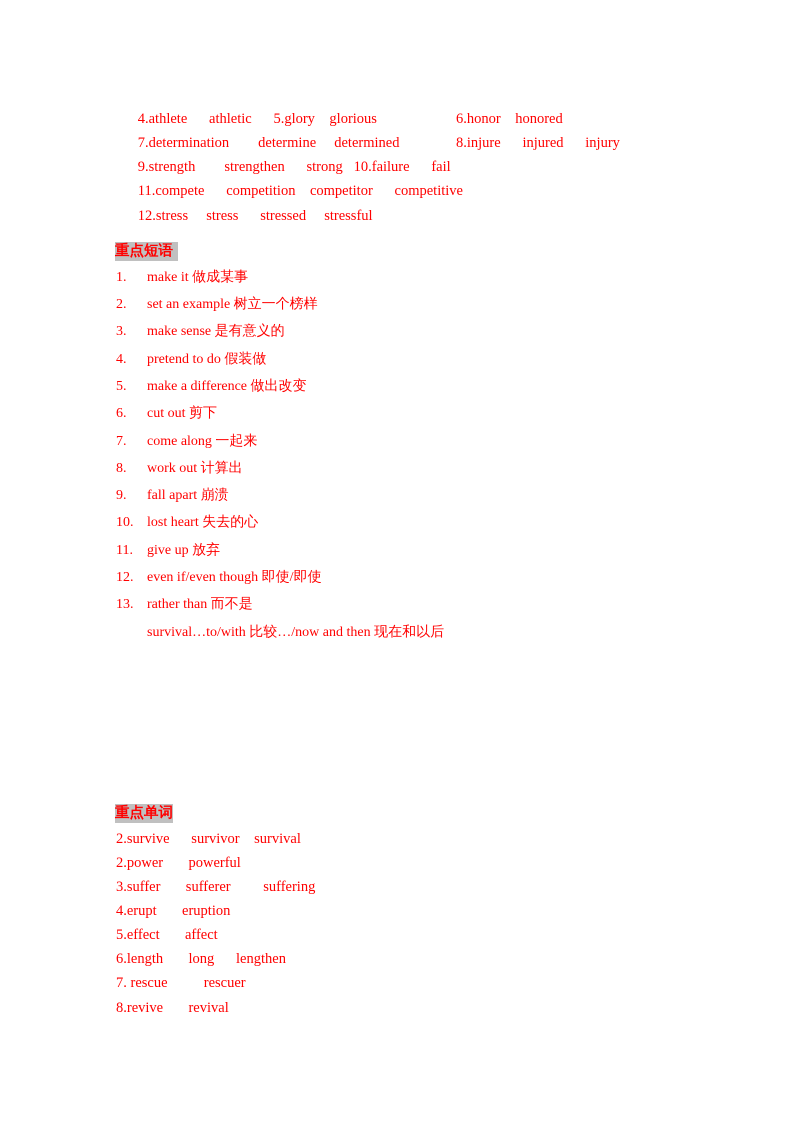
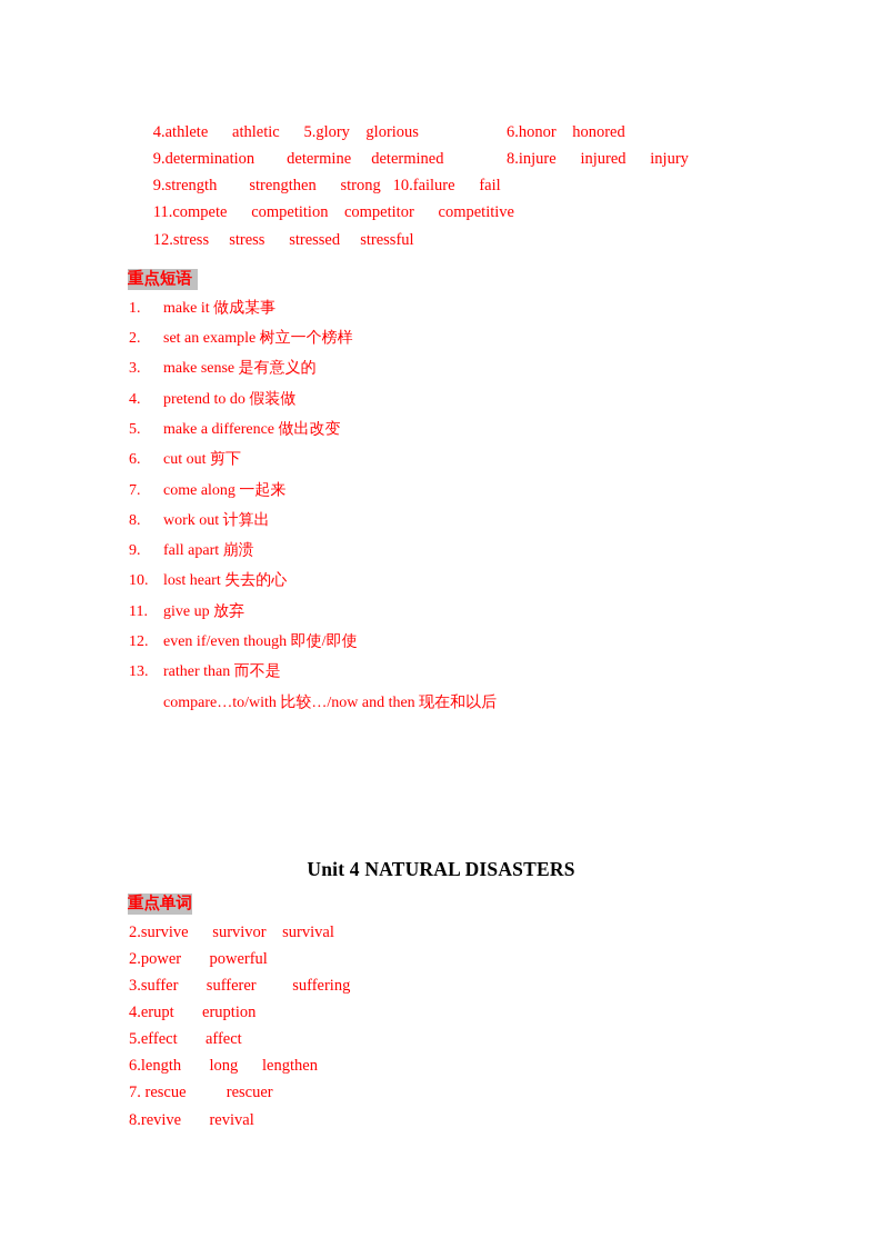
  4.athlete athletic 5.glory glorious
  6.honor honored
- 7.determination determine determined
+ 9.determination determine determined
  8.injure injured injury
  9.strength strengthen strong 10.failure fail
  11.compete competition competitor competitive
  12.stress stress stressed stressful
  重点短语
  1.
  make it 做成某事
  2.
  set an example 树立一个榜样
  3.
  make sense 是有意义的
  4.
  pretend to do 假装做
  5.
  make a difference 做出改变
  6.
  cut out 剪下
  7.
  come along 一起来
  8.
  work out 计算出
  9.
  fall apart 崩溃
  10.
  lost heart 失去的心
  11.
  give up 放弃
  12.
  even if/even though 即使/即使
  13.
  rather than 而不是
- survival…to/with 比较…/now and then 现在和以后
+ compare…to/with 比较…/now and then 现在和以后
+ Unit 4 NATURAL DISASTERS
  重点单词
  2.survive survivor survival
  2.power powerful
  3.suffer sufferer suffering
  4.erupt eruption
  5.effect affect
  6.length long lengthen
  7. rescue rescuer
  8.revive revival
